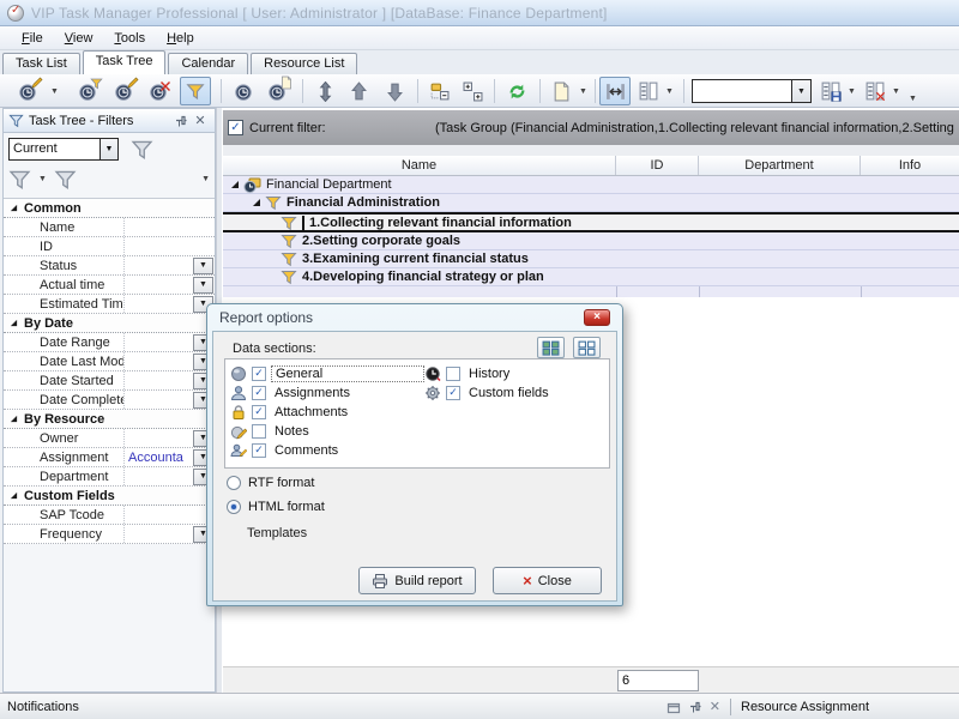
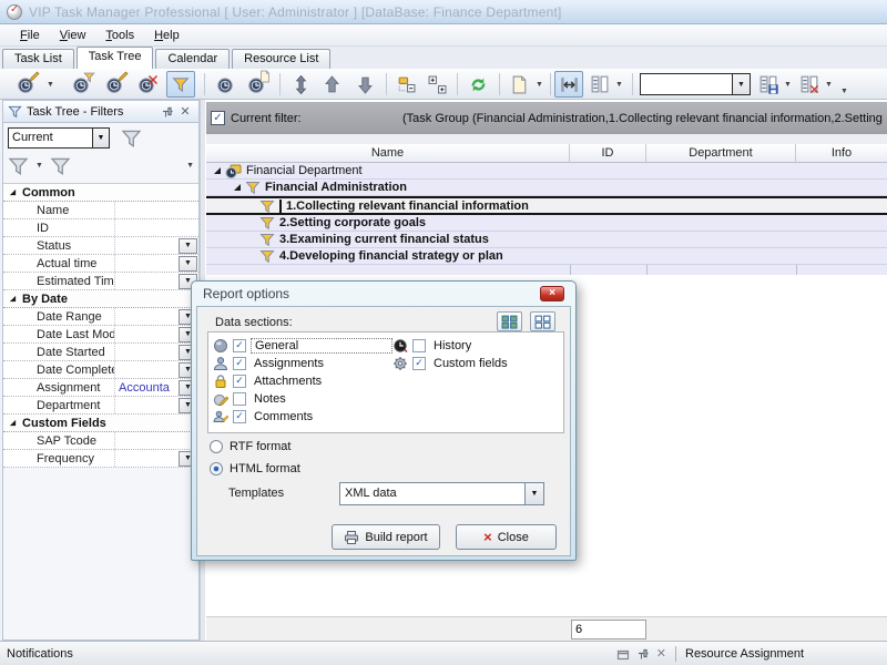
  VIP Task Manager Professional [ User: Administrator ] [DataBase: Finance Department]
  File
  View
  Tools
  Help
  Task List
  Task Tree
  Calendar
  Resource List
  Task Tree - Filters
  ✕
  Current
  Common
  Name
  ID
  Status
  Actual time
  Estimated Tim
  By Date
  Date Range
  Date Last Mod
  Date Started
  Date Complet
- By Resource
- Owner
  Assignment
  Accounta
  Department
  Custom Fields
  SAP Tcode
  Frequency
  ✓
  Current filter:
  (Task Group (Financial Administration,1.Collecting relevant financial information,2.Setting
  Name
  ID
  Department
  Info
  Financial Department
  Financial Administration
  1.Collecting relevant financial information
  2.Setting corporate goals
  3.Examining current financial status
  4.Developing financial strategy or plan
  6
  Notifications
  ✕
  Resource Assignment
  Report options
  ×
  Data sections:
  ✓
  General
  ✓
  Assignments
  ✓
  Attachments
  Notes
  ✓
  Comments
  History
  ✓
  Custom fields
  RTF format
  HTML format
  Templates
+ XML data
  Build report
  ×
  Close
